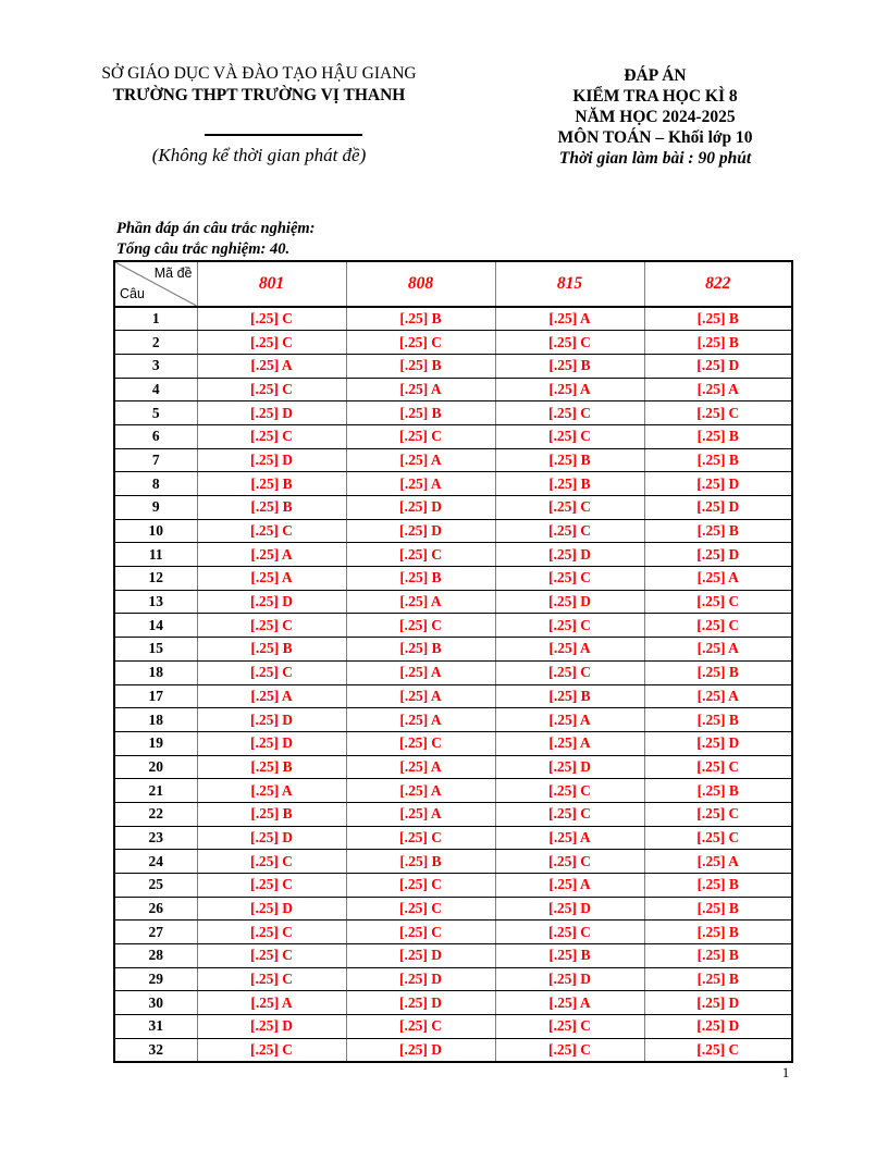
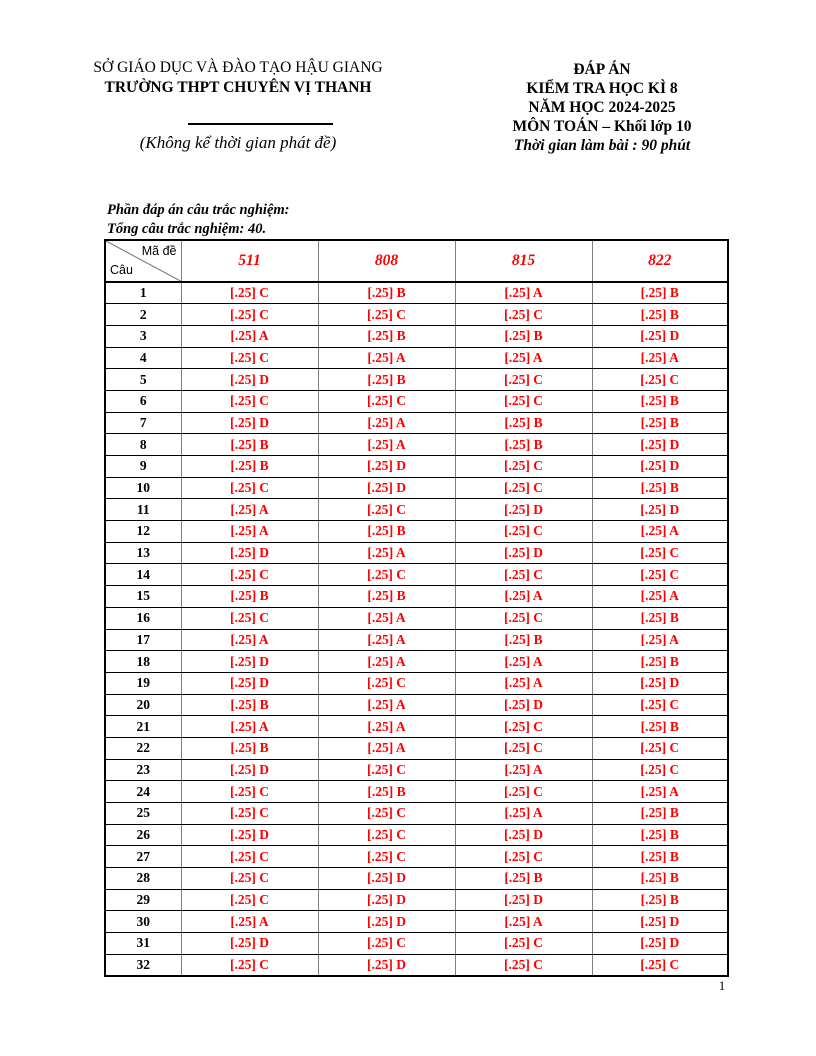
  SỞ GIÁO DỤC VÀ ĐÀO TẠO HẬU GIANG
- TRƯỜNG THPT TRƯỜNG VỊ THANH
+ TRƯỜNG THPT CHUYÊN VỊ THANH
  (Không kể thời gian phát đề)
  ĐÁP ÁN
  KIỂM TRA HỌC KÌ 8
  NĂM HỌC 2024-2025
  MÔN TOÁN – Khối lớp 10
  Thời gian làm bài : 90 phút
  Phần đáp án câu trắc nghiệm:
  Tổng câu trắc nghiệm: 40.
- Mã đề Câu	801	808	815	822
+ Mã đề Câu	511	808	815	822
  1	[.25] C	[.25] B	[.25] A	[.25] B
  2	[.25] C	[.25] C	[.25] C	[.25] B
  3	[.25] A	[.25] B	[.25] B	[.25] D
  4	[.25] C	[.25] A	[.25] A	[.25] A
  5	[.25] D	[.25] B	[.25] C	[.25] C
  6	[.25] C	[.25] C	[.25] C	[.25] B
  7	[.25] D	[.25] A	[.25] B	[.25] B
  8	[.25] B	[.25] A	[.25] B	[.25] D
  9	[.25] B	[.25] D	[.25] C	[.25] D
  10	[.25] C	[.25] D	[.25] C	[.25] B
  11	[.25] A	[.25] C	[.25] D	[.25] D
  12	[.25] A	[.25] B	[.25] C	[.25] A
  13	[.25] D	[.25] A	[.25] D	[.25] C
  14	[.25] C	[.25] C	[.25] C	[.25] C
  15	[.25] B	[.25] B	[.25] A	[.25] A
- 18	[.25] C	[.25] A	[.25] C	[.25] B
+ 16	[.25] C	[.25] A	[.25] C	[.25] B
  17	[.25] A	[.25] A	[.25] B	[.25] A
  18	[.25] D	[.25] A	[.25] A	[.25] B
  19	[.25] D	[.25] C	[.25] A	[.25] D
  20	[.25] B	[.25] A	[.25] D	[.25] C
  21	[.25] A	[.25] A	[.25] C	[.25] B
  22	[.25] B	[.25] A	[.25] C	[.25] C
  23	[.25] D	[.25] C	[.25] A	[.25] C
  24	[.25] C	[.25] B	[.25] C	[.25] A
  25	[.25] C	[.25] C	[.25] A	[.25] B
  26	[.25] D	[.25] C	[.25] D	[.25] B
  27	[.25] C	[.25] C	[.25] C	[.25] B
  28	[.25] C	[.25] D	[.25] B	[.25] B
  29	[.25] C	[.25] D	[.25] D	[.25] B
  30	[.25] A	[.25] D	[.25] A	[.25] D
  31	[.25] D	[.25] C	[.25] C	[.25] D
  32	[.25] C	[.25] D	[.25] C	[.25] C
  1
